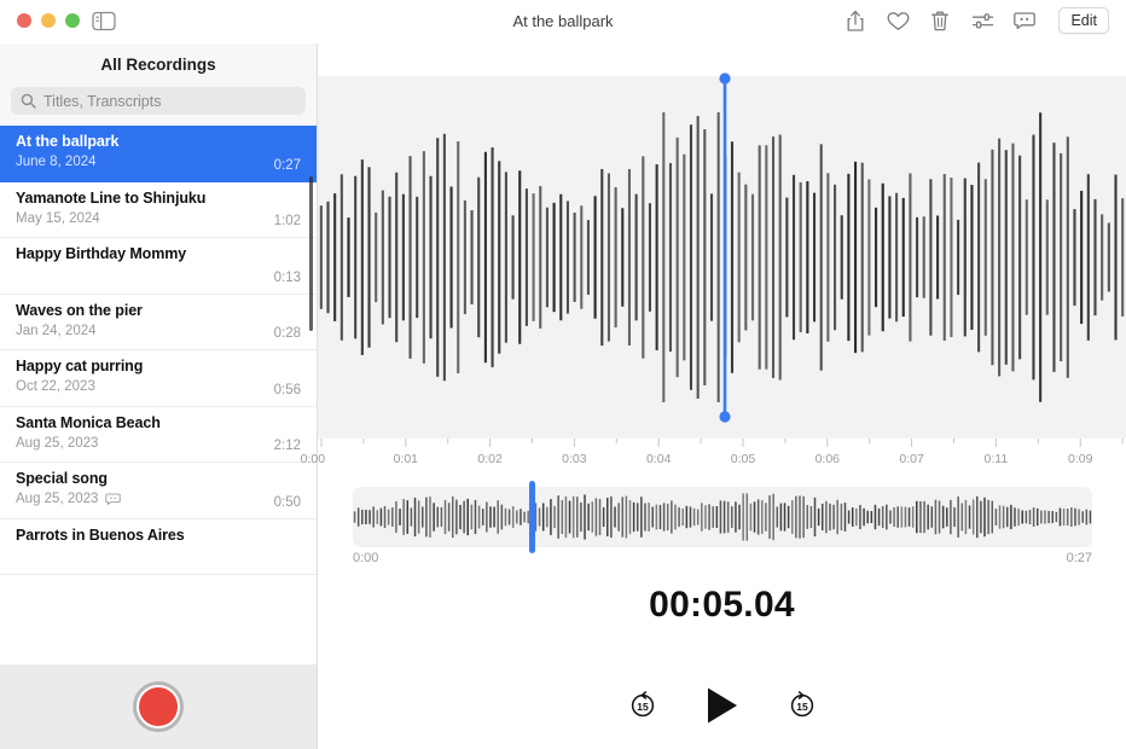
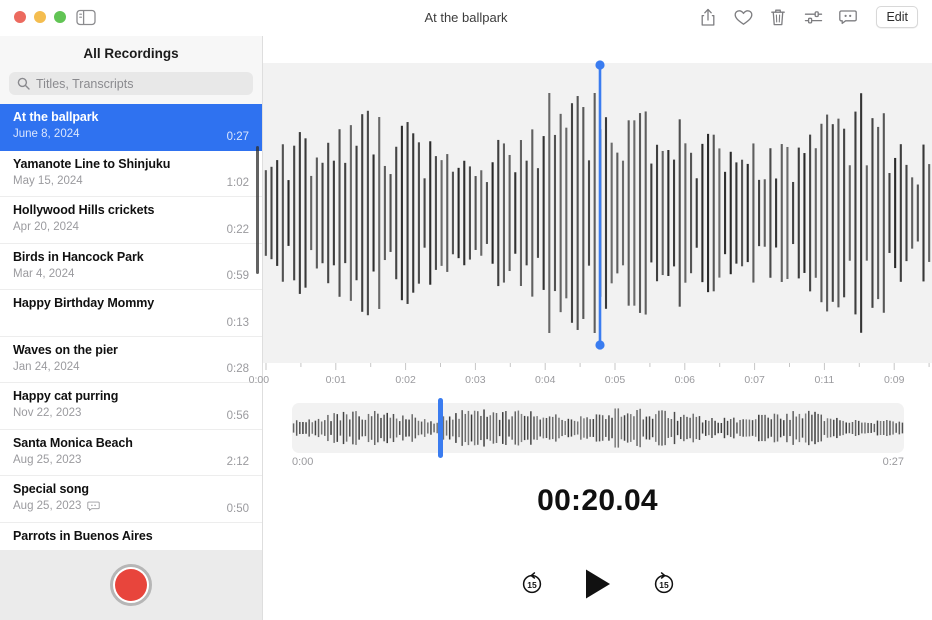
  At the ballpark
  Edit
  All Recordings
  Titles, Transcripts
  At the ballpark
  June 8, 2024
  0:27
  Yamanote Line to Shinjuku
  May 15, 2024
  1:02
+ Hollywood Hills crickets
+ Apr 20, 2024
+ 0:22
+ Birds in Hancock Park
+ Mar 4, 2024
+ 0:59
  Happy Birthday Mommy
  0:13
  Waves on the pier
  Jan 24, 2024
  0:28
  Happy cat purring
- Oct 22, 2023
+ Nov 22, 2023
  0:56
  Santa Monica Beach
  Aug 25, 2023
  2:12
  Special song
  Aug 25, 2023
  0:50
  Parrots in Buenos Aires
  0:01
  0:02
  0:03
  0:04
  0:05
  0:06
  0:07
  0:11
  0:09
  0:00
  0:00
  0:27
- 00:05.04
+ 00:20.04
  15
  15
